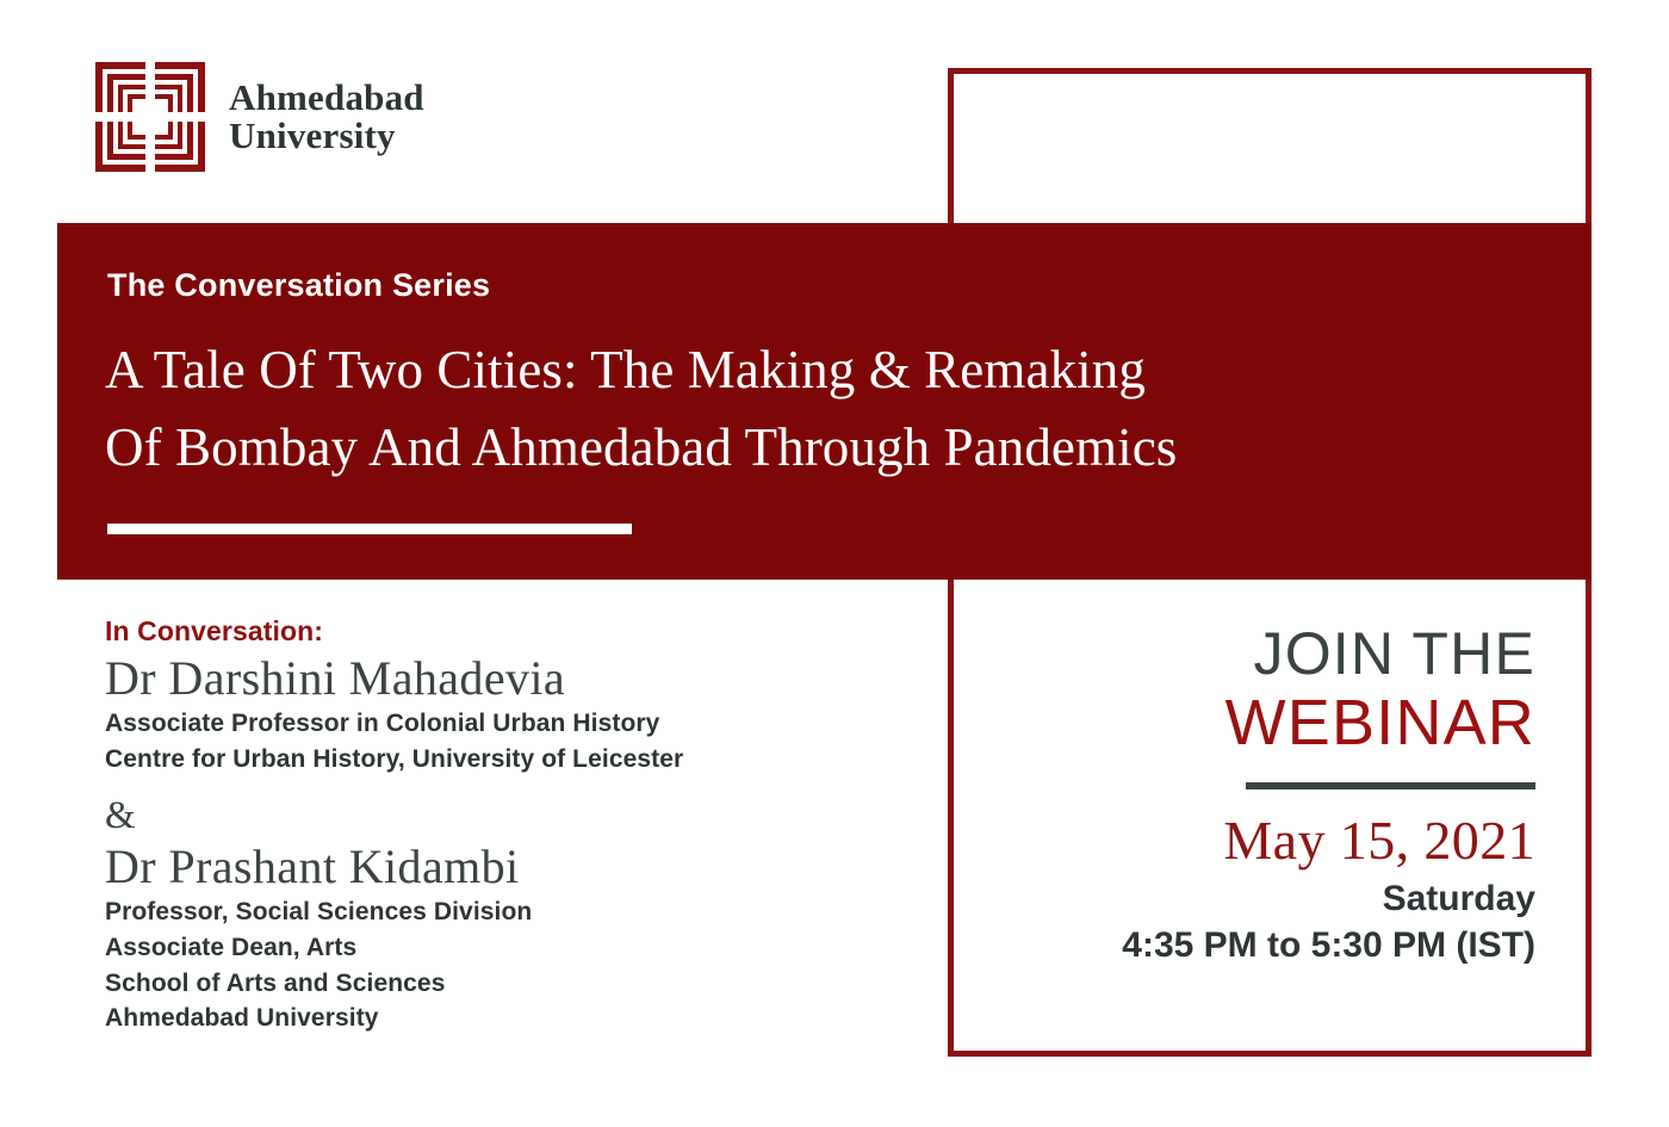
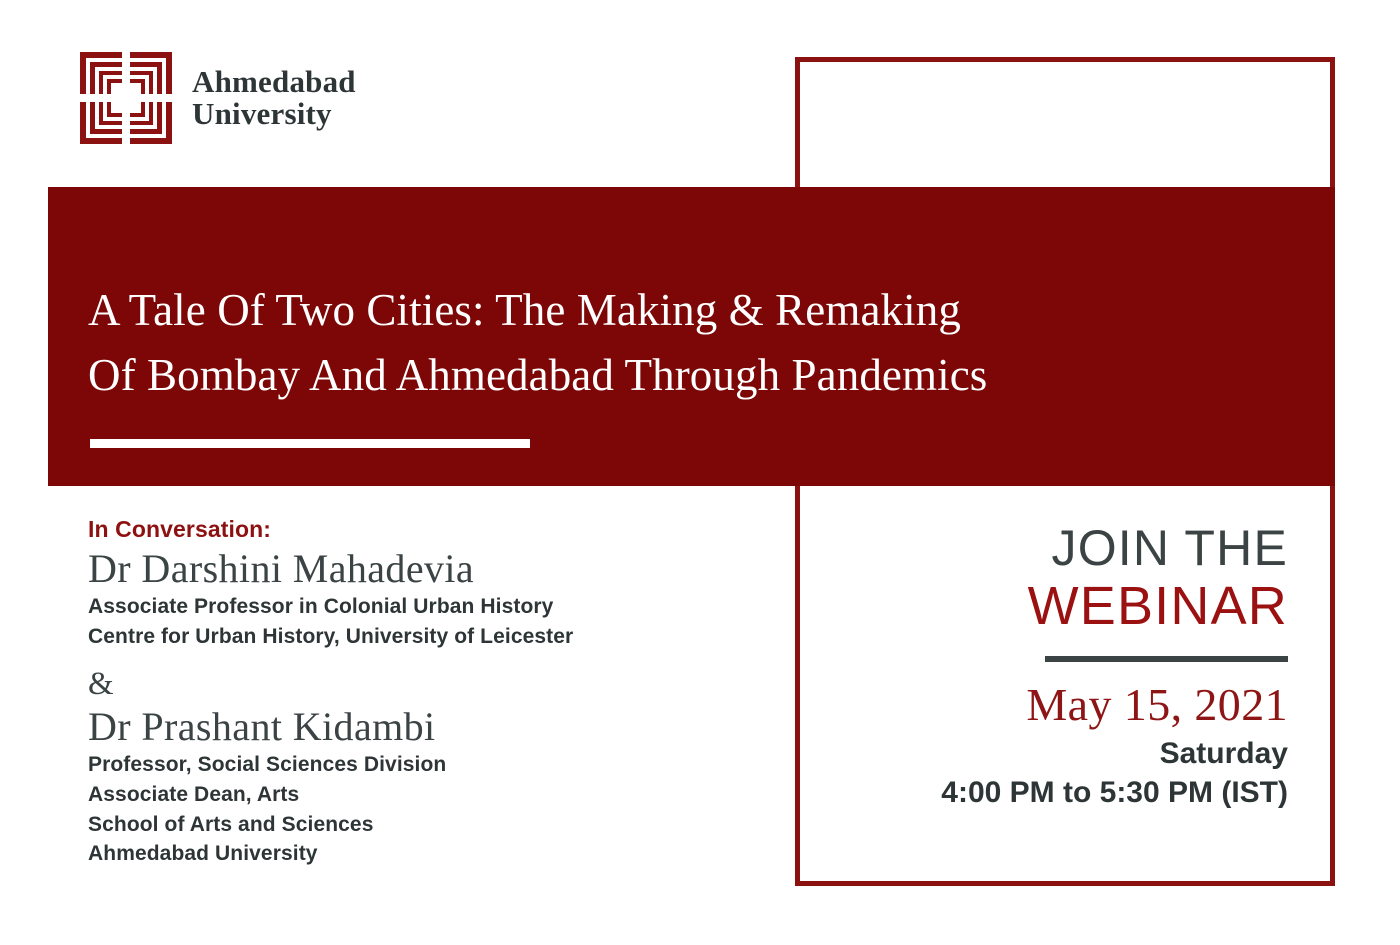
  Ahmedabad
  University
- The Conversation Series
  A Tale Of Two Cities: The Making & Remaking
  Of Bombay And Ahmedabad Through Pandemics
  In Conversation:
  Dr Darshini Mahadevia
  Associate Professor in Colonial Urban History
  Centre for Urban History, University of Leicester
  &
  Dr Prashant Kidambi
  Professor, Social Sciences Division
  Associate Dean, Arts
  School of Arts and Sciences
  Ahmedabad University
  JOIN THE
  WEBINAR
  May 15, 2021
  Saturday
- 4:35 PM to 5:30 PM (IST)
+ 4:00 PM to 5:30 PM (IST)
